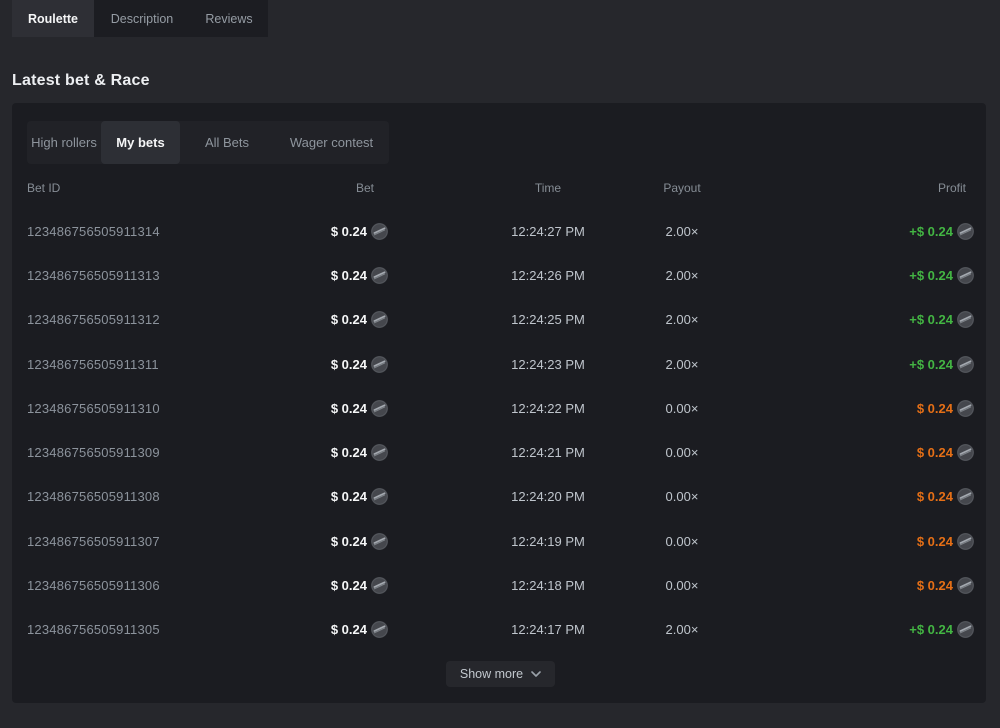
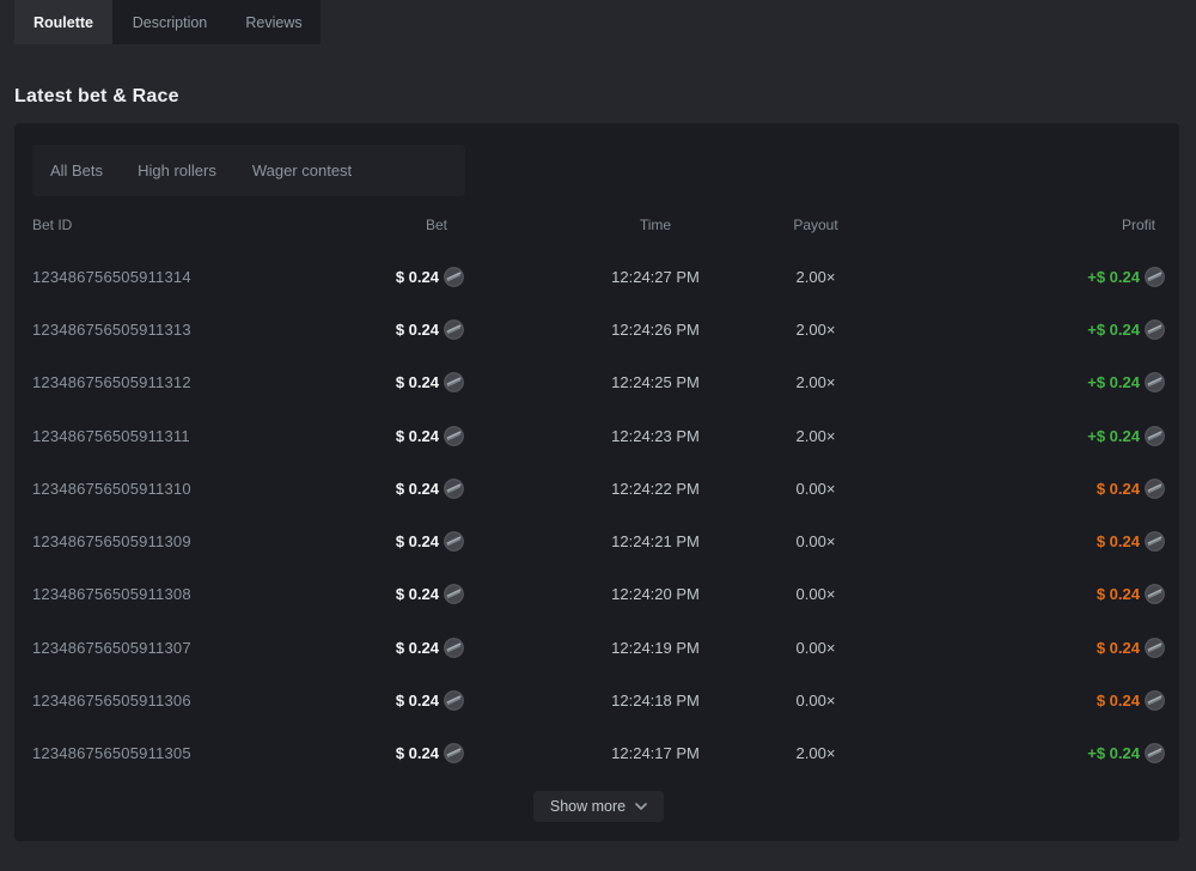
  Roulette
  Description
  Reviews
  Latest bet & Race
- High rollers
+ All Bets
- My bets
- All Bets
+ High rollers
  Wager contest
  Bet ID
  Bet
  Time
  Payout
  Profit
  123486756505911314
  $ 0.24
  12:24:27 PM
  2.00×
  +$ 0.24
  123486756505911313
  $ 0.24
  12:24:26 PM
  2.00×
  +$ 0.24
  123486756505911312
  $ 0.24
  12:24:25 PM
  2.00×
  +$ 0.24
  123486756505911311
  $ 0.24
  12:24:23 PM
  2.00×
  +$ 0.24
  123486756505911310
  $ 0.24
  12:24:22 PM
  0.00×
  $ 0.24
  123486756505911309
  $ 0.24
  12:24:21 PM
  0.00×
  $ 0.24
  123486756505911308
  $ 0.24
  12:24:20 PM
  0.00×
  $ 0.24
  123486756505911307
  $ 0.24
  12:24:19 PM
  0.00×
  $ 0.24
  123486756505911306
  $ 0.24
  12:24:18 PM
  0.00×
  $ 0.24
  123486756505911305
  $ 0.24
  12:24:17 PM
  2.00×
  +$ 0.24
  Show more
